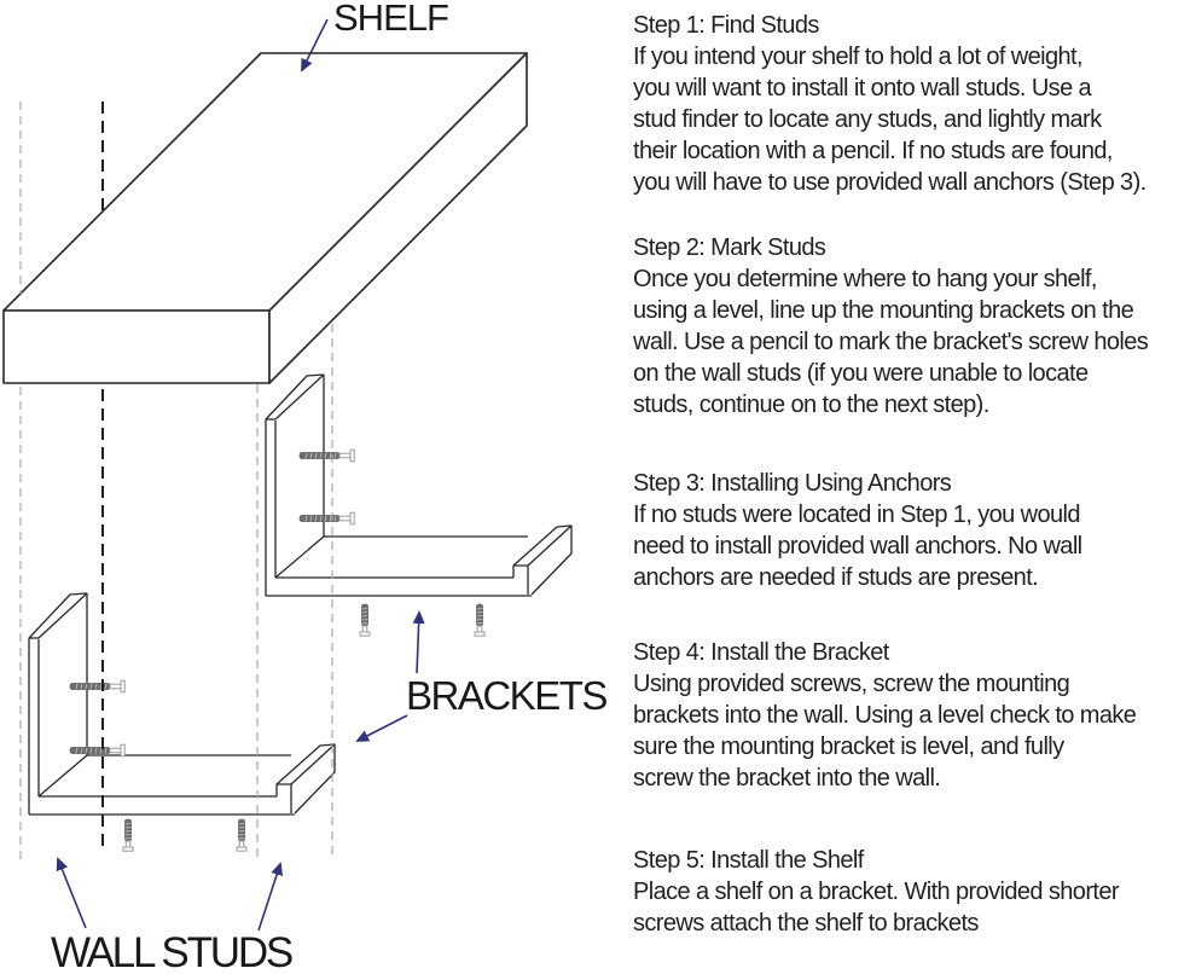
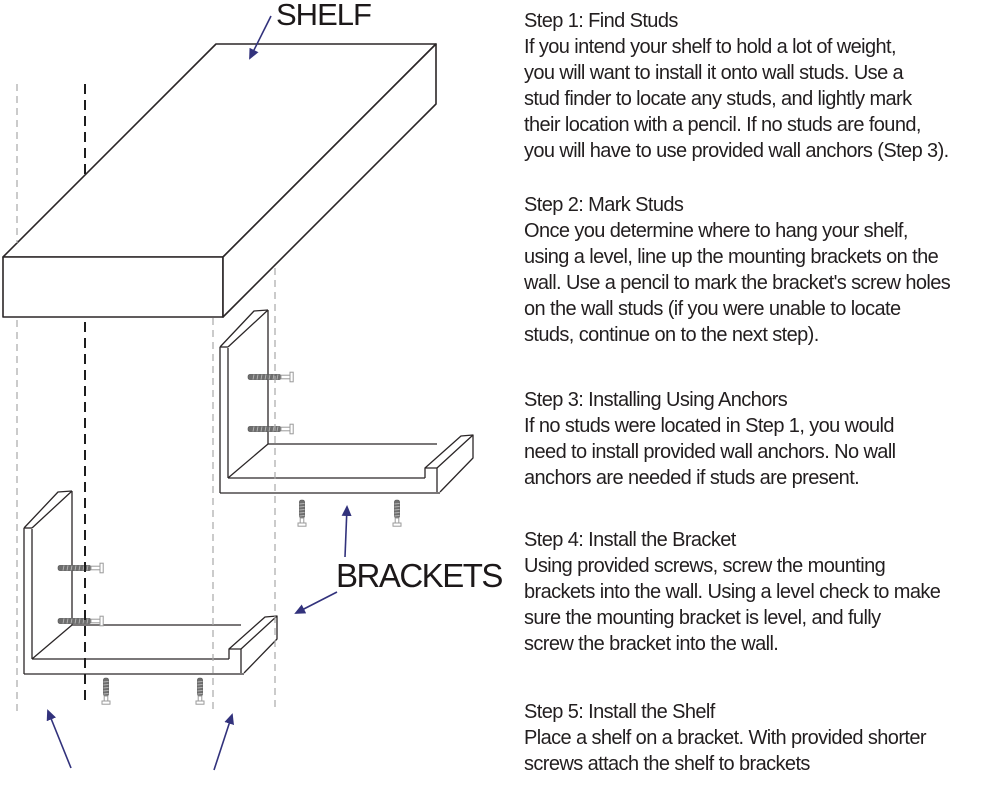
  SHELF
  BRACKETS
- WALL STUDS
  Step 1: Find Studs
  If you intend your shelf to hold a lot of weight,
  you will want to install it onto wall studs. Use a
  stud finder to locate any studs, and lightly mark
  their location with a pencil. If no studs are found,
  you will have to use provided wall anchors (Step 3).
  Step 2: Mark Studs
  Once you determine where to hang your shelf,
  using a level, line up the mounting brackets on the
  wall. Use a pencil to mark the bracket's screw holes
  on the wall studs (if you were unable to locate
  studs, continue on to the next step).
  Step 3: Installing Using Anchors
  If no studs were located in Step 1, you would
  need to install provided wall anchors. No wall
  anchors are needed if studs are present.
  Step 4: Install the Bracket
  Using provided screws, screw the mounting
  brackets into the wall. Using a level check to make
  sure the mounting bracket is level, and fully
  screw the bracket into the wall.
  Step 5: Install the Shelf
  Place a shelf on a bracket. With provided shorter
  screws attach the shelf to brackets
